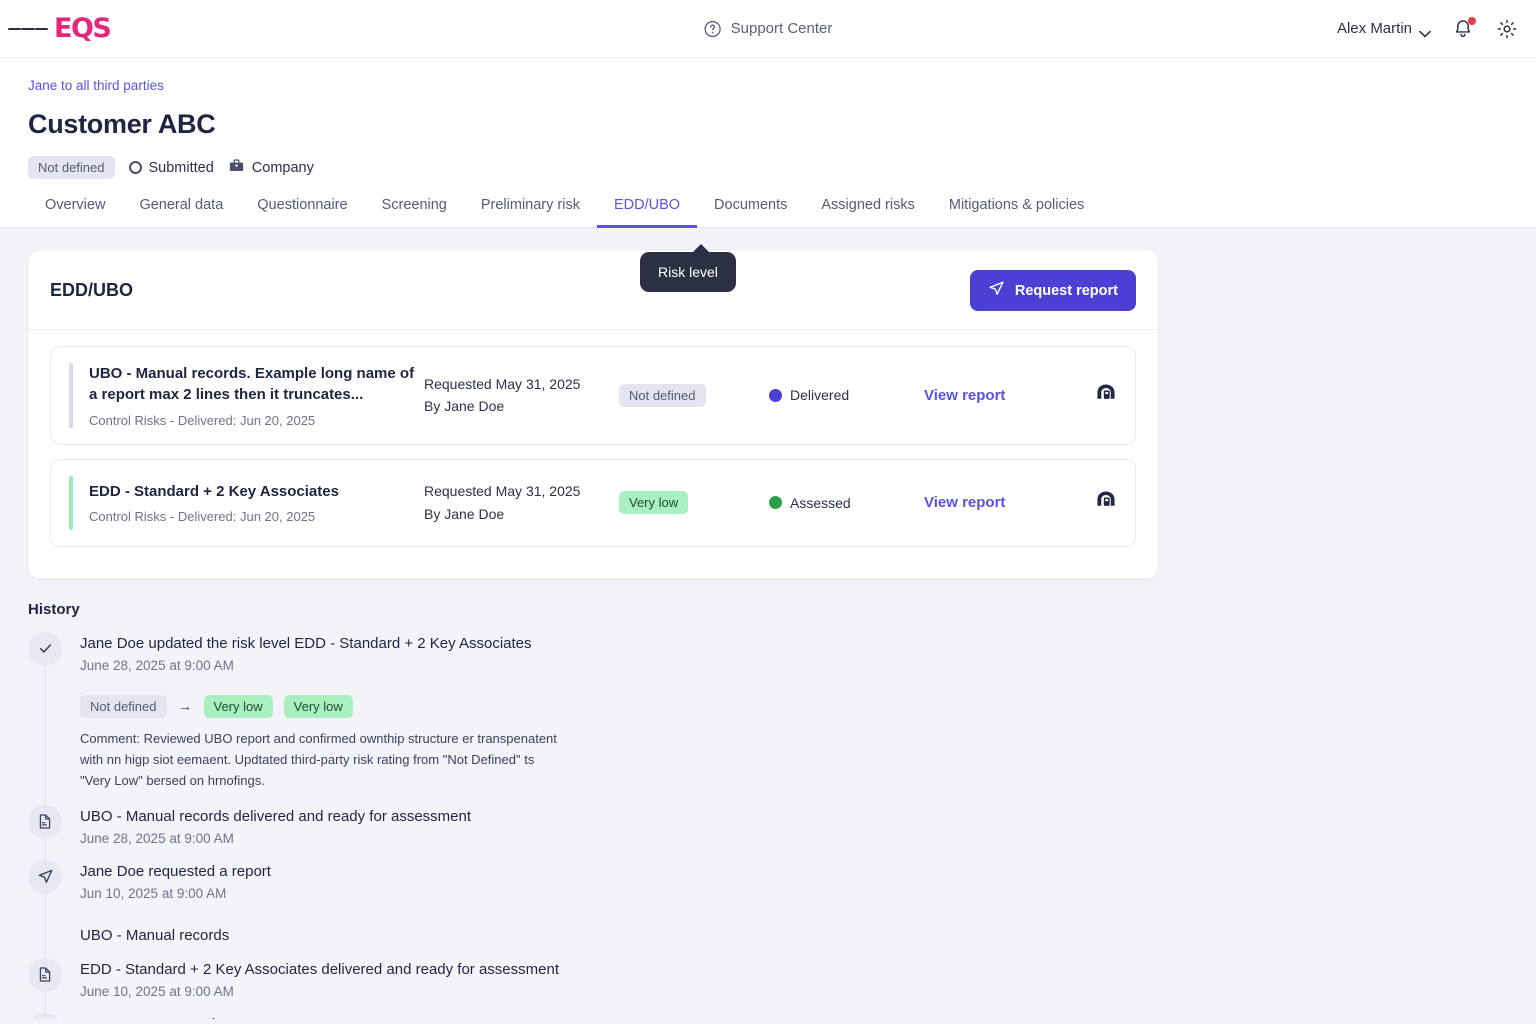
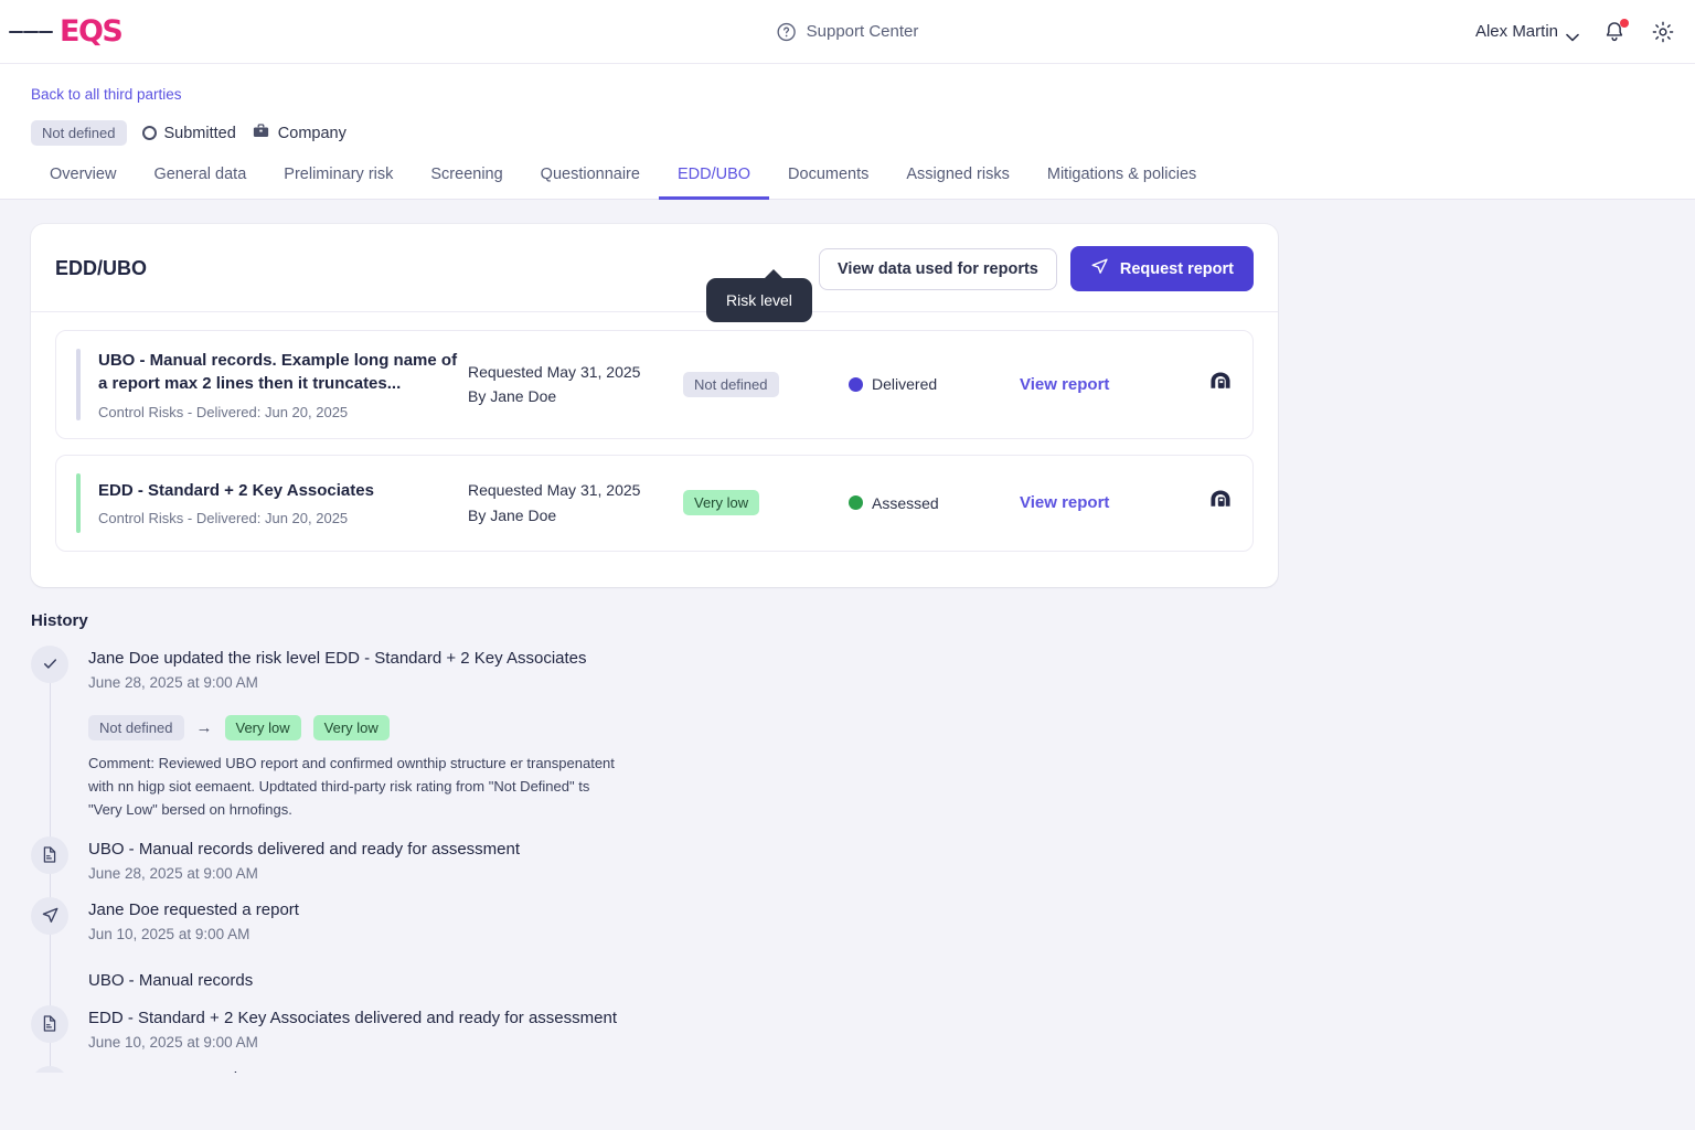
  EQS
  Support Center
  Alex Martin
- Jane to all third parties
+ Back to all third parties
- Customer ABC
  Not defined
  Submitted
  Company
  Overview
  General data
- Questionnaire
+ Preliminary risk
  Screening
- Preliminary risk
+ Questionnaire
  EDD/UBO
  Documents
  Assigned risks
  Mitigations & policies
  EDD/UBO
+ View data used for reports
  Request report
  UBO - Manual records. Example long name of a report max 2 lines then it truncates...
  Control Risks - Delivered: Jun 20, 2025
  Requested May 31, 2025
  By Jane Doe
  Not defined
  Delivered
  View report
  EDD - Standard + 2 Key Associates
  Control Risks - Delivered: Jun 20, 2025
  Requested May 31, 2025
  By Jane Doe
  Very low
  Assessed
  View report
  Risk level
  History
  Jane Doe updated the risk level EDD - Standard + 2 Key Associates
  June 28, 2025 at 9:00 AM
  Not defined
  →
  Very low
  Very low
  Comment: Reviewed UBO report and confirmed ownthip structure er transpenatent with nn higp siot eemaent. Updtated third-party risk rating from "Not Defined" ts "Very Low" bersed on hrnofings.
  UBO - Manual records delivered and ready for assessment
  June 28, 2025 at 9:00 AM
  Jane Doe requested a report
  Jun 10, 2025 at 9:00 AM
  UBO - Manual records
  EDD - Standard + 2 Key Associates delivered and ready for assessment
  June 10, 2025 at 9:00 AM
